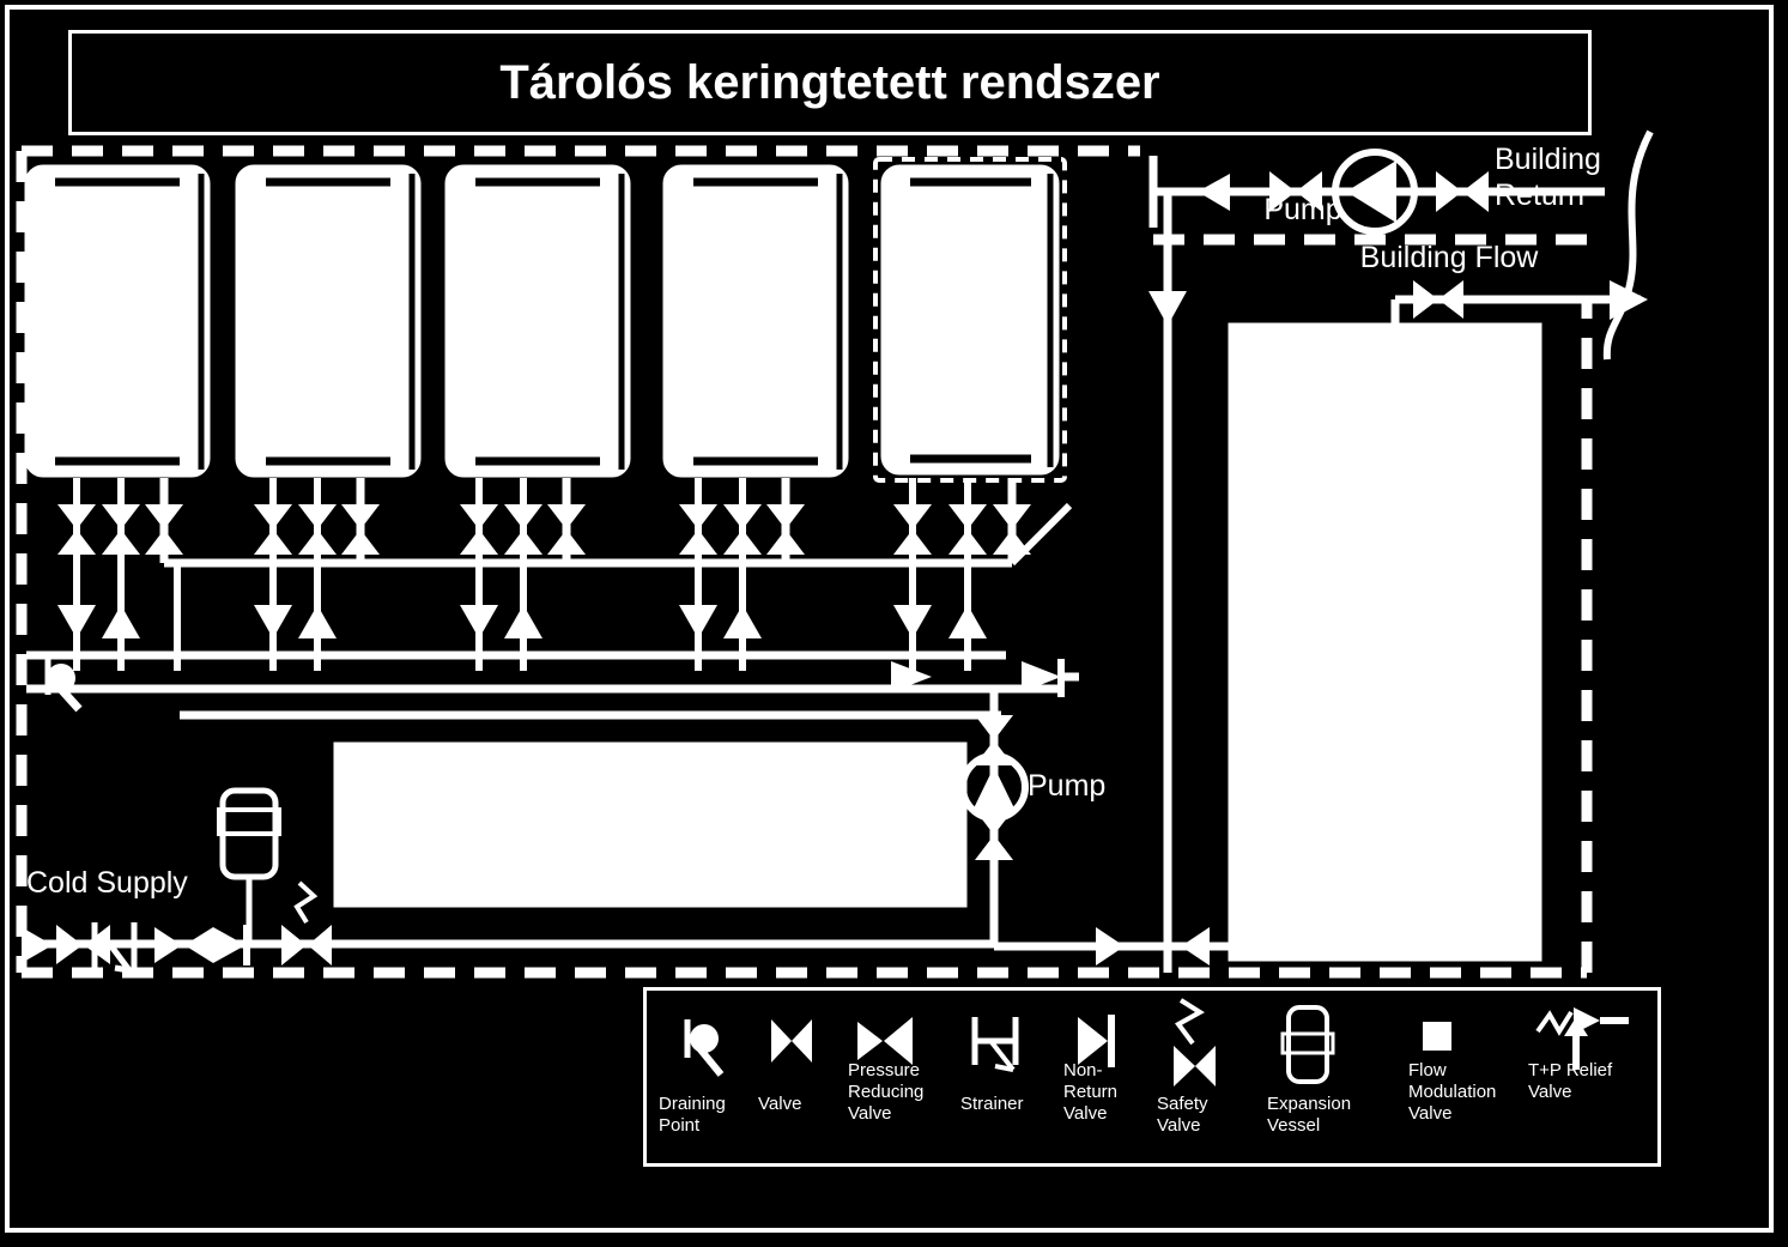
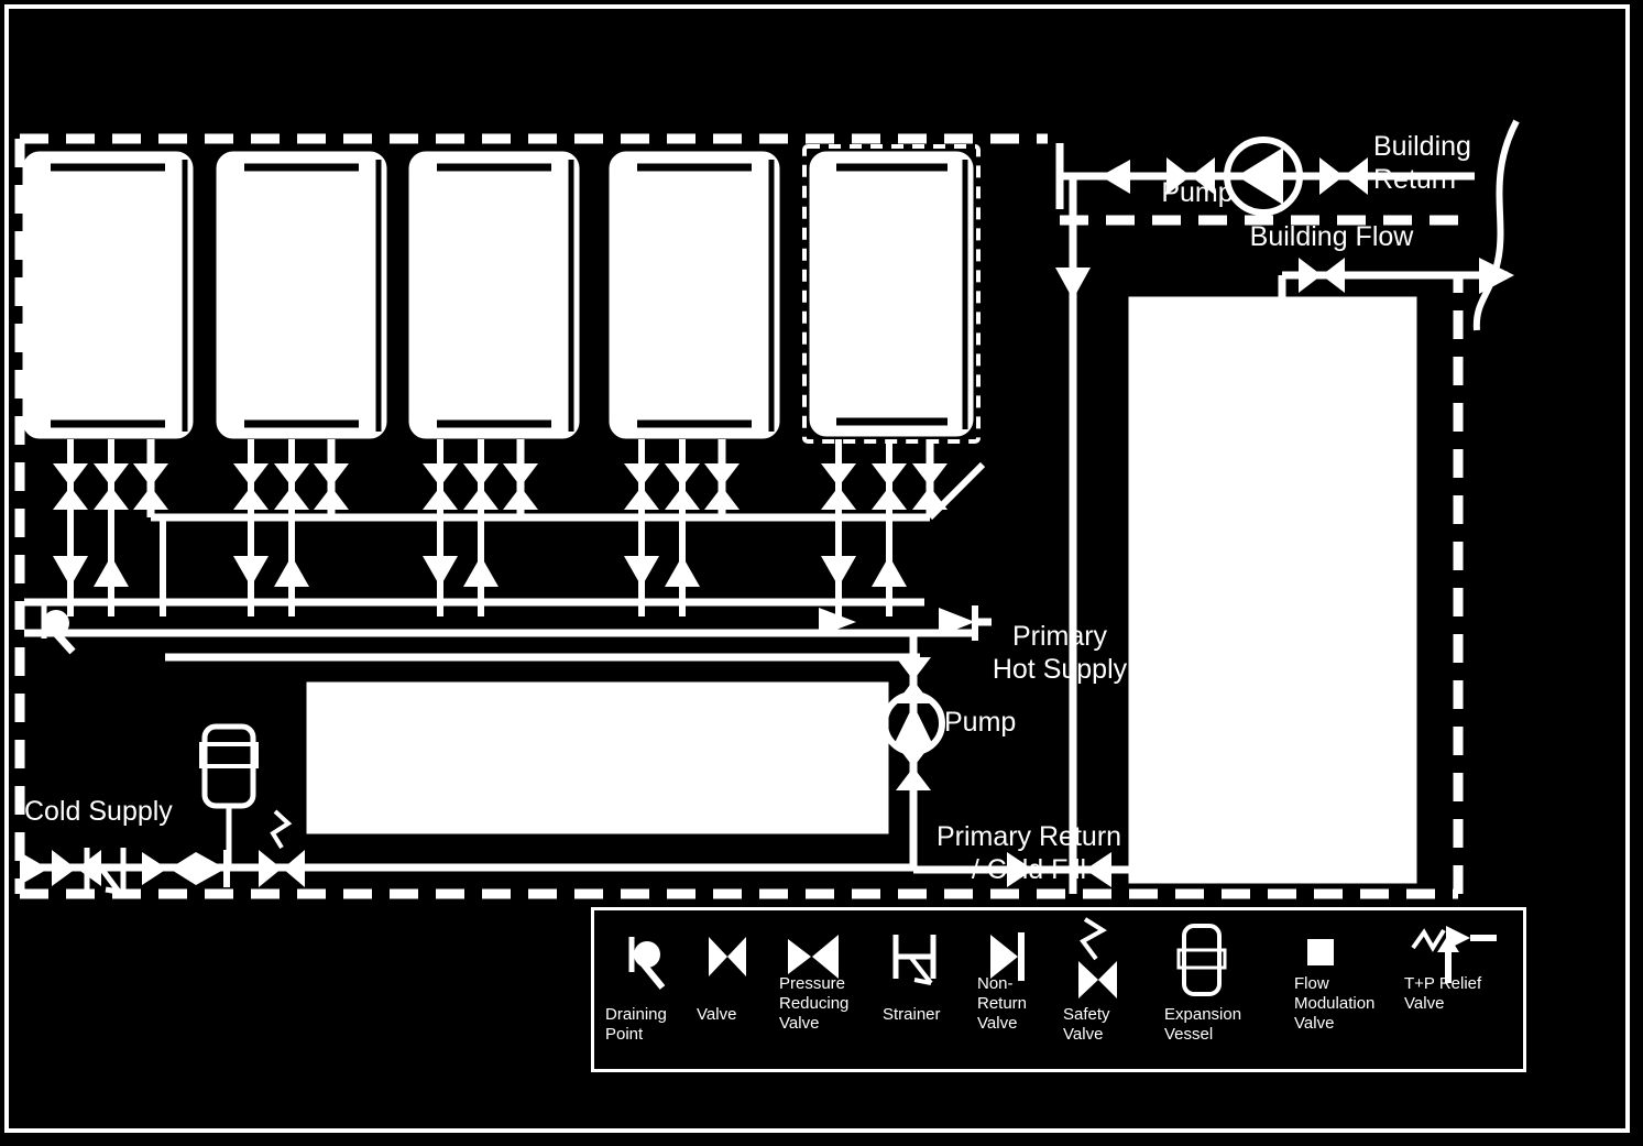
- Tárolós keringtetett rendszer
  Building
  Return
  Building Flow
  Pump
+ Primary
+ Hot Supply
  Pump
+ Primary Return
+ / Cold Fill
  Cold Supply
  Draining
  Point
  Valve
  Pressure
  Reducing
  Valve
  Strainer
  Non-
  Return
  Valve
  Safety
  Valve
  Expansion
  Vessel
  Flow
  Modulation
  Valve
  T+P Relief
  Valve
